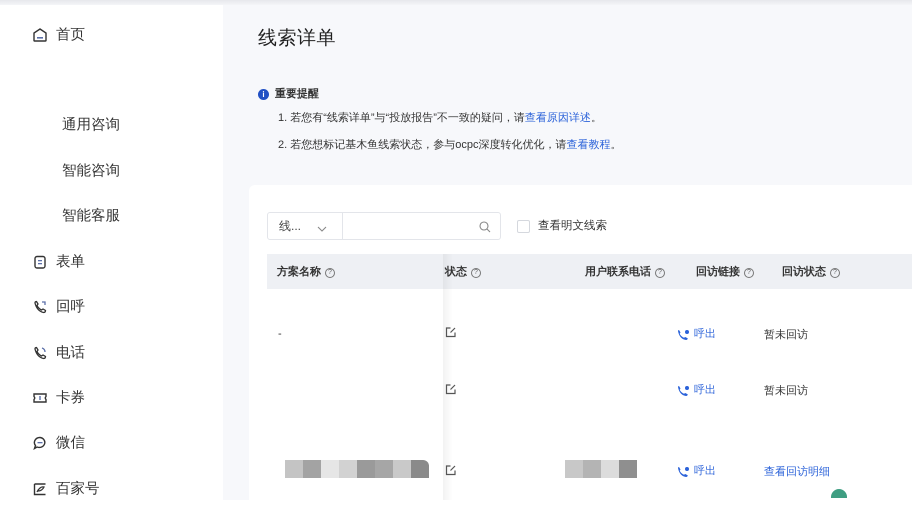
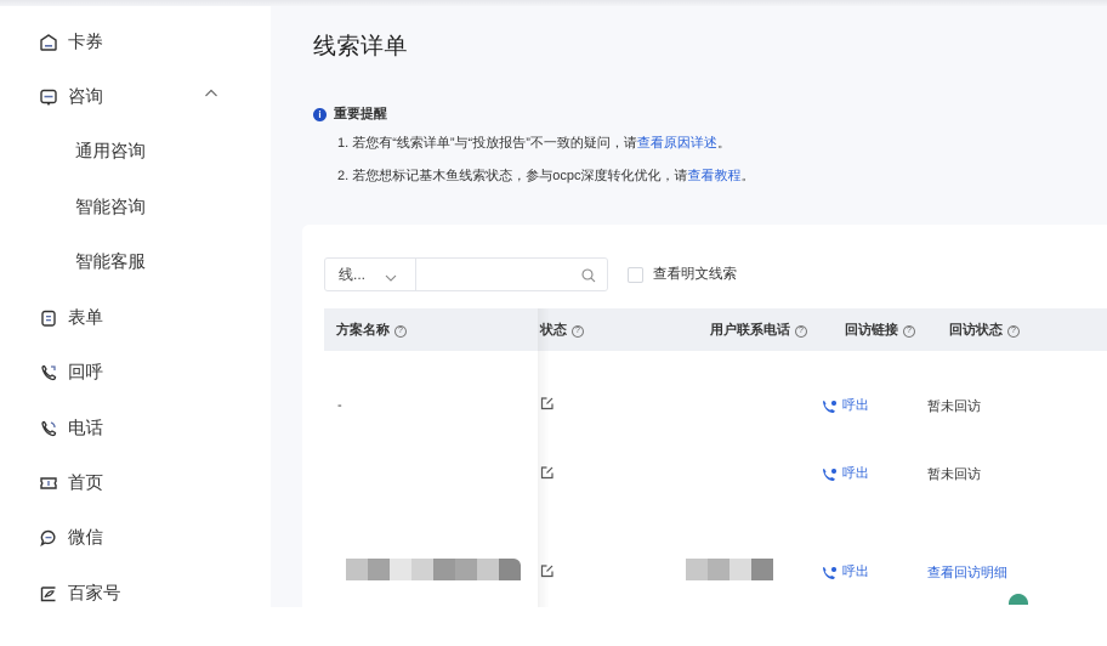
- 首页
+ 卡券
+ 咨询
  通用咨询
  智能咨询
  智能客服
  表单
  回呼
  电话
- 卡券
+ 首页
  微信
  百家号
  线索详单
  i
  重要提醒
  1. 若您有“线索详单”与“投放报告”不一致的疑问，请查看原因详述。
  2. 若您想标记基木鱼线索状态，参与ocpc深度转化优化，请查看教程。
  线...
  查看明文线索
  方案名称
  用户联系电话
  回访链接
  回访状态
  -
  呼出
  暂未回访
  呼出
  暂未回访
  呼出
  查看回访明细
